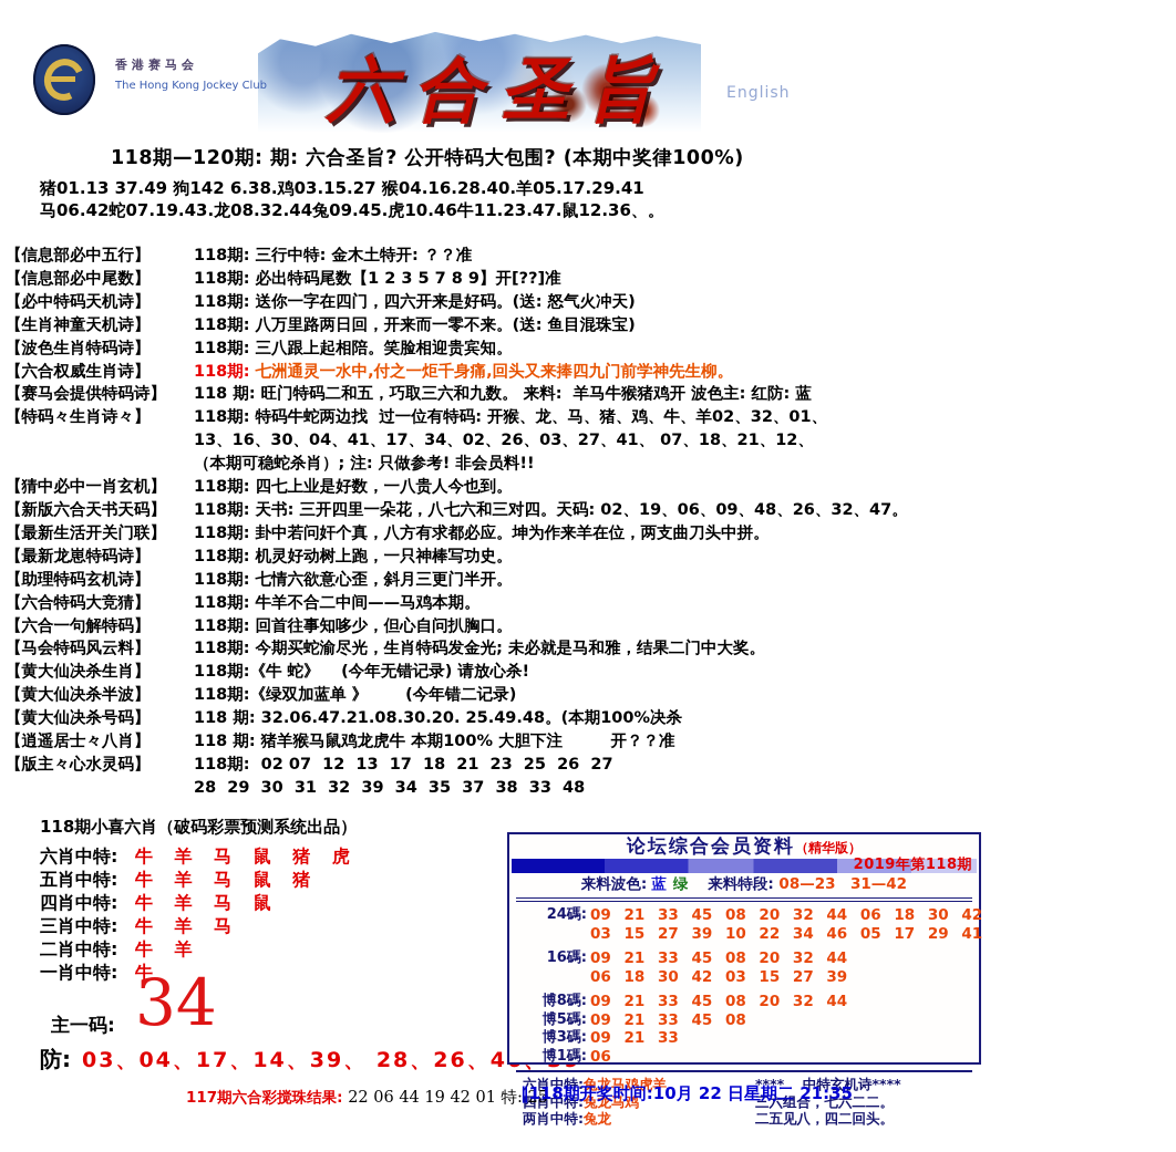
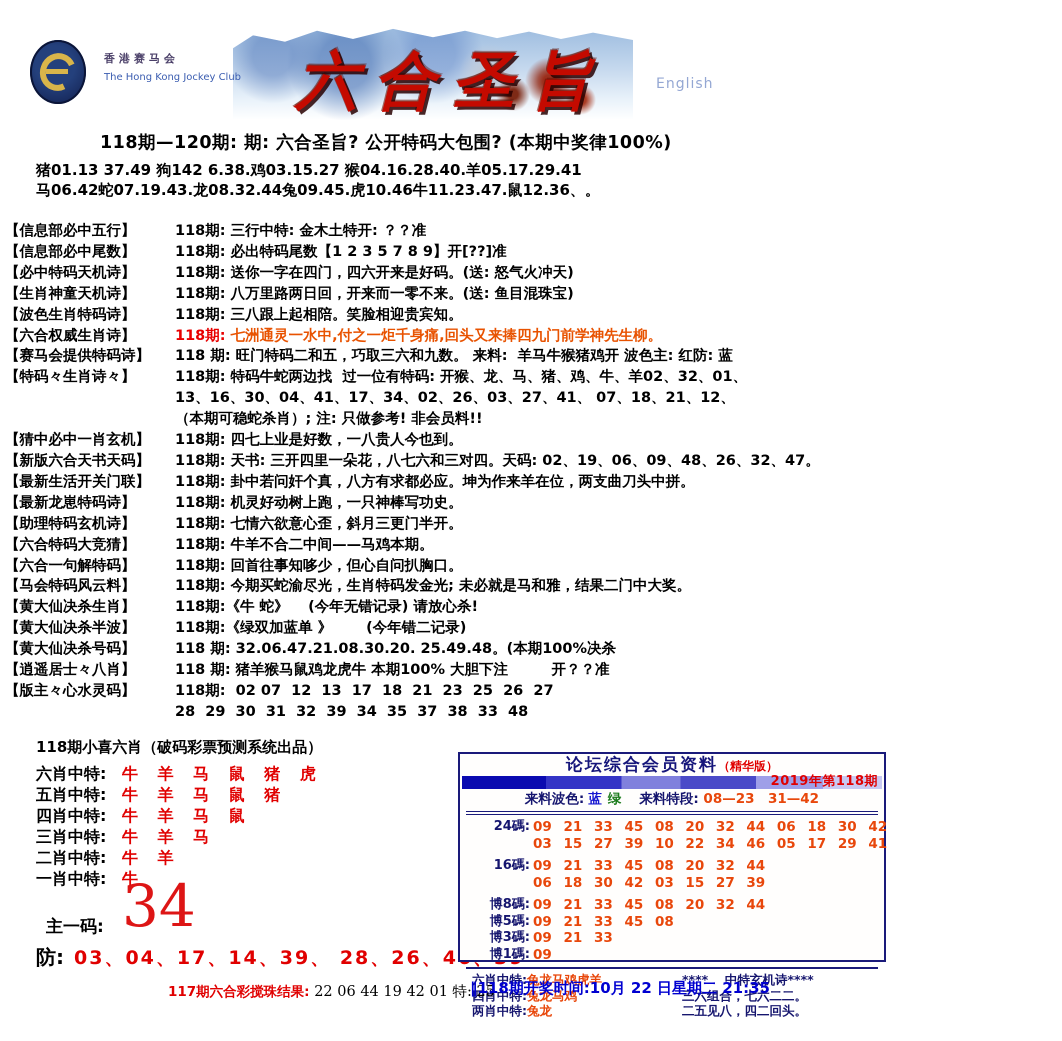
  香港赛马会
  The Hong Kong Jockey Club
  六合圣旨
  English
  118期—120期: 期: 六合圣旨? 公开特码大包围? (本期中奖律100%)
  猪01.13 37.49 狗142 6.38.鸡03.15.27 猴04.16.28.40.羊05.17.29.41
  马06.42蛇07.19.43.龙08.32.44兔09.45.虎10.46牛11.23.47.鼠12.36、。
  【信息部必中五行】
  118期: 三行中特: 金木土特开: ？？准
  【信息部必中尾数】
  118期: 必出特码尾数【1 2 3 5 7 8 9】开[??]准
  【必中特码天机诗】
  118期: 送你一字在四门，四六开来是好码。(送: 怒气火冲天)
  【生肖神童天机诗】
  118期: 八万里路两日回，开来而一零不来。(送: 鱼目混珠宝)
  【波色生肖特码诗】
  118期: 三八跟上起相陪。笑脸相迎贵宾知。
  【六合权威生肖诗】
  118期: 七洲通灵一水中,付之一炬千身痛,回头又来捧四九门前学神先生柳。
  【赛马会提供特码诗】
  118 期: 旺门特码二和五，巧取三六和九数。 来料: 羊马牛猴猪鸡开 波色主: 红防: 蓝
  【特码々生肖诗々】
  118期: 特码牛蛇两边找 过一位有特码: 开猴、龙、马、猪、鸡、牛、羊02、32、01、
  13、16、30、04、41、17、34、02、26、03、27、41、 07、18、21、12、
  （本期可稳蛇杀肖）; 注: 只做参考! 非会员料!!
  【猜中必中一肖玄机】
  118期: 四七上业是好数，一八贵人今也到。
  【新版六合天书天码】
  118期: 天书: 三开四里一朵花，八七六和三对四。天码: 02、19、06、09、48、26、32、47。
  【最新生活开关门联】
  118期: 卦中若问奸个真，八方有求都必应。坤为作来羊在位，两支曲刀头中拼。
  【最新龙崽特码诗】
  118期: 机灵好动树上跑，一只神棒写功史。
  【助理特码玄机诗】
  118期: 七情六欲意心歪，斜月三更门半开。
  【六合特码大竞猜】
  118期: 牛羊不合二中间——马鸡本期。
  【六合一句解特码】
  118期: 回首往事知哆少，但心自问扒胸口。
  【马会特码风云料】
  118期: 今期买蛇渝尽光，生肖特码发金光; 未必就是马和雅，结果二门中大奖。
  【黄大仙决杀生肖】
  118期:《牛 蛇》 (今年无错记录) 请放心杀!
  【黄大仙决杀半波】
  118期:《绿双加蓝单 》 (今年错二记录)
  【黄大仙决杀号码】
  118 期: 32.06.47.21.08.30.20. 25.49.48。(本期100%决杀
  【逍遥居士々八肖】
  118 期: 猪羊猴马鼠鸡龙虎牛 本期100% 大胆下注 开？？准
  【版主々心水灵码】
  118期: 02 07 12 13 17 18 21 23 25 26 27
  28 29 30 31 32 39 34 35 37 38 33 48
  118期小喜六肖（破码彩票预测系统出品）
  六肖中特:
  牛 羊 马 鼠 猪 虎
  五肖中特:
  牛 羊 马 鼠 猪
  四肖中特:
  牛 羊 马 鼠
  三肖中特:
  牛 羊 马
  二肖中特:
  牛 羊
  一肖中特:
  牛
  主一码:
  34
  防:
  03、04、17、14、39、 28、26、4
  论坛综合会员资料（精华版）
  2019年第118期
  来料波色: 蓝 绿 来料特段: 08—23 31—42
  24碼:
  09 21 33 45 08 20 32 44 06 18 30 42
  03 15 27 39 10 22 34 46 05 17 29 41
  16碼:
  09 21 33 45 08 20 32 44
  06 18 30 42 03 15 27 39
  博8碼:
  09 21 33 45 08 20 32 44
  博5碼:
  09 21 33 45 08
  博3碼:
  09 21 33
  博1碼:
- 06
+ 09
  六肖中特:
  兔龙马鸡虎羊
  **** 中特玄机诗****
  四肖中特:
  兔龙马鸡
  三六组合，七六二二。
  两肖中特:
  兔龙
  二五见八，四二回头。
  117期六合彩搅珠结果: 22 06 44 19 42 01 特: 25
  ‖118期开奖时间:10月 22 日星期二 21:35
